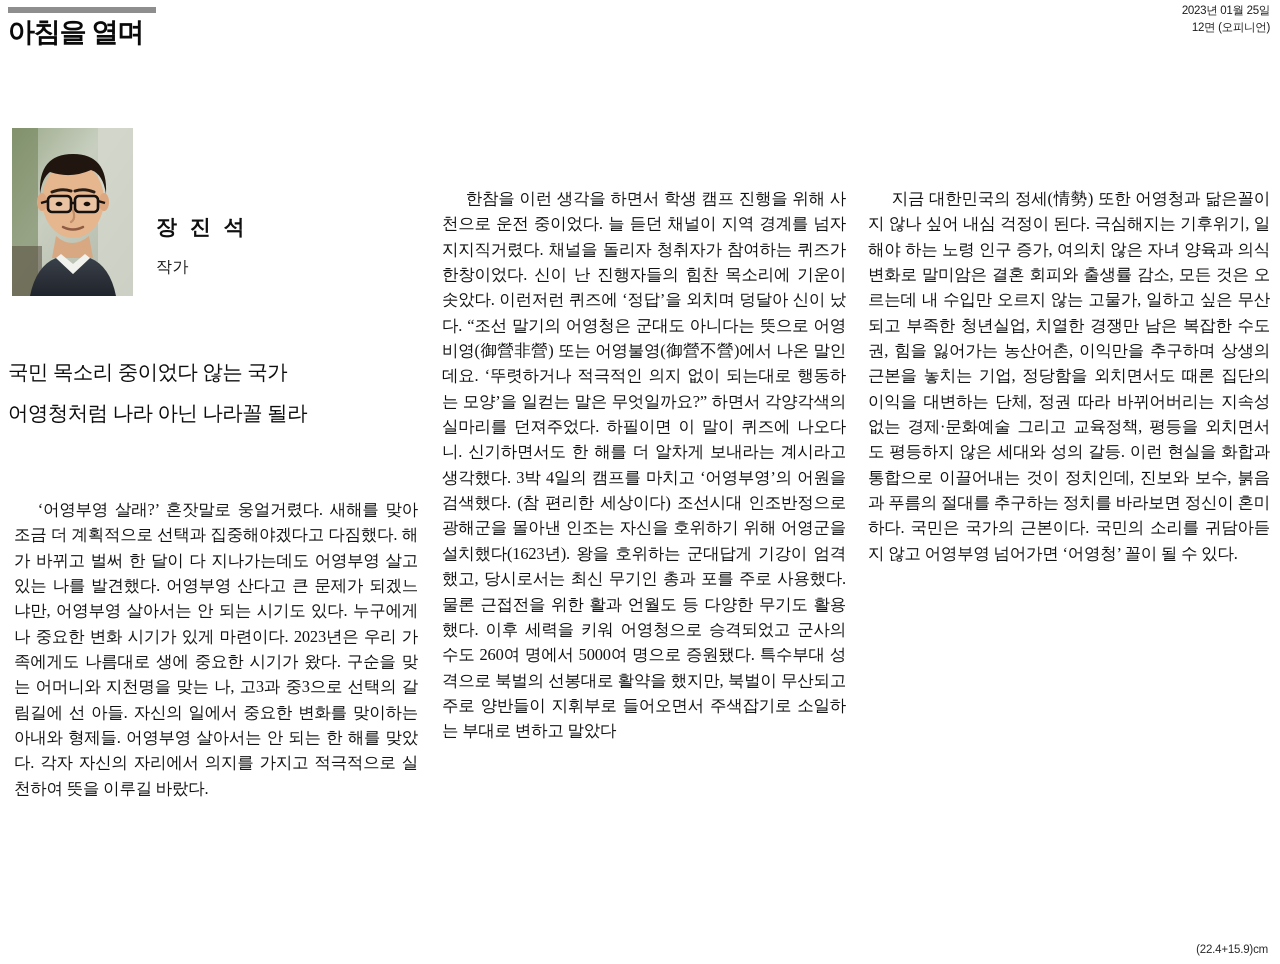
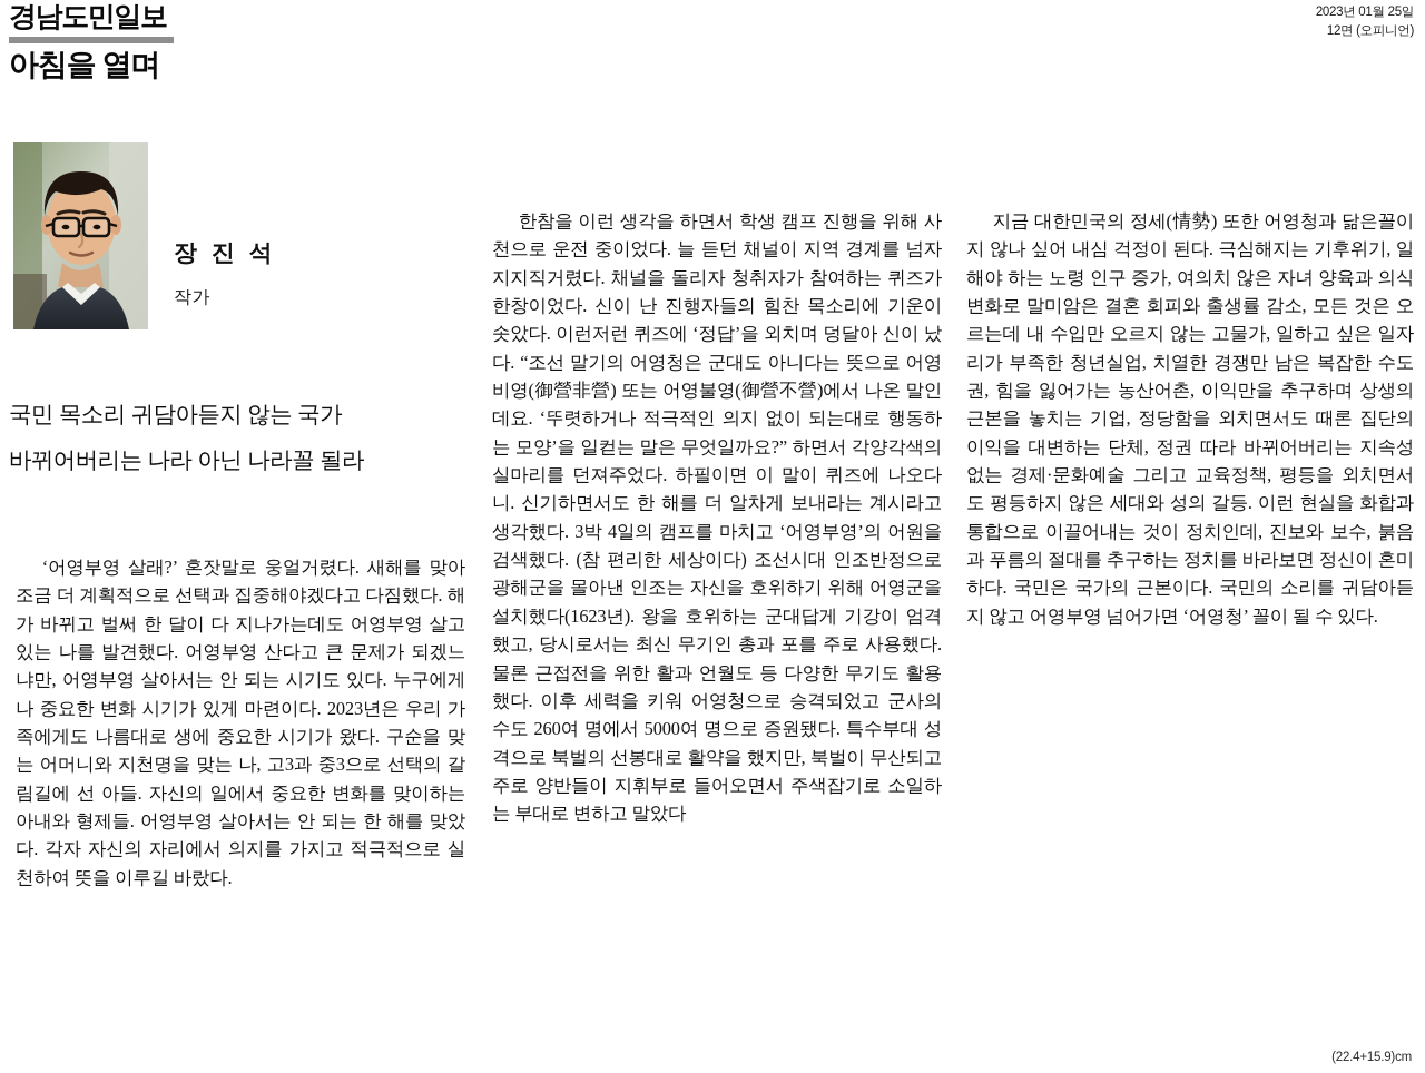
+ 경남도민일보
  아침을 열며
  2023년 01월 25일
  12면 (오피니언)
  장 진 석
  작가
- 국민 목소리 중이었다 않는 국가
+ 국민 목소리 귀담아듣지 않는 국가
- 어영청처럼 나라 아닌 나라꼴 될라
+ 바뀌어버리는 나라 아닌 나라꼴 될라
  ‘어영부영 살래?’ 혼잣말로 웅얼거렸다. 새해를 맞아 조금 더 계획적으로 선택과 집중해야겠다고 다짐했다. 해가 바뀌고 벌써 한 달이 다 지나가는데도 어영부영 살고 있는 나를 발견했다. 어영부영 산다고 큰 문제가 되겠느냐만, 어영부영 살아서는 안 되는 시기도 있다. 누구에게나 중요한 변화 시기가 있게 마련이다. 2023년은 우리 가족에게도 나름대로 생에 중요한 시기가 왔다. 구순을 맞는 어머니와 지천명을 맞는 나, 고3과 중3으로 선택의 갈림길에 선 아들. 자신의 일에서 중요한 변화를 맞이하는 아내와 형제들. 어영부영 살아서는 안 되는 한 해를 맞았다. 각자 자신의 자리에서 의지를 가지고 적극적으로 실천하여 뜻을 이루길 바랐다.
  한참을 이런 생각을 하면서 학생 캠프 진행을 위해 사천으로 운전 중이었다. 늘 듣던 채널이 지역 경계를 넘자 지지직거렸다. 채널을 돌리자 청취자가 참여하는 퀴즈가 한창이었다. 신이 난 진행자들의 힘찬 목소리에 기운이 솟았다. 이런저런 퀴즈에 ‘정답’을 외치며 덩달아 신이 났다. “조선 말기의 어영청은 군대도 아니다는 뜻으로 어영비영(御營非營) 또는 어영불영(御營不營)에서 나온 말인데요. ‘뚜렷하거나 적극적인 의지 없이 되는대로 행동하는 모양’을 일컫는 말은 무엇일까요?” 하면서 각양각색의 실마리를 던져주었다. 하필이면 이 말이 퀴즈에 나오다니. 신기하면서도 한 해를 더 알차게 보내라는 계시라고 생각했다. 3박 4일의 캠프를 마치고 ‘어영부영’의 어원을 검색했다. (참 편리한 세상이다) 조선시대 인조반정으로 광해군을 몰아낸 인조는 자신을 호위하기 위해 어영군을 설치했다(1623년). 왕을 호위하는 군대답게 기강이 엄격했고, 당시로서는 최신 무기인 총과 포를 주로 사용했다. 물론 근접전을 위한 활과 언월도 등 다양한 무기도 활용했다. 이후 세력을 키워 어영청으로 승격되었고 군사의 수도 260여 명에서 5000여 명으로 증원됐다. 특수부대 성격으로 북벌의 선봉대로 활약을 했지만, 북벌이 무산되고 주로 양반들이 지휘부로 들어오면서 주색잡기로 소일하는 부대로 변하고 말았다
- 지금 대한민국의 정세(情勢) 또한 어영청과 닮은꼴이지 않나 싶어 내심 걱정이 된다. 극심해지는 기후위기, 일해야 하는 노령 인구 증가, 여의치 않은 자녀 양육과 의식 변화로 말미암은 결혼 회피와 출생률 감소, 모든 것은 오르는데 내 수입만 오르지 않는 고물가, 일하고 싶은 무산되고 부족한 청년실업, 치열한 경쟁만 남은 복잡한 수도권, 힘을 잃어가는 농산어촌, 이익만을 추구하며 상생의 근본을 놓치는 기업, 정당함을 외치면서도 때론 집단의 이익을 대변하는 단체, 정권 따라 바뀌어버리는 지속성 없는 경제·문화예술 그리고 교육정책, 평등을 외치면서도 평등하지 않은 세대와 성의 갈등. 이런 현실을 화합과 통합으로 이끌어내는 것이 정치인데, 진보와 보수, 붉음과 푸름의 절대를 추구하는 정치를 바라보면 정신이 혼미하다. 국민은 국가의 근본이다. 국민의 소리를 귀담아듣지 않고 어영부영 넘어가면 ‘어영청’ 꼴이 될 수 있다.
+ 지금 대한민국의 정세(情勢) 또한 어영청과 닮은꼴이지 않나 싶어 내심 걱정이 된다. 극심해지는 기후위기, 일해야 하는 노령 인구 증가, 여의치 않은 자녀 양육과 의식 변화로 말미암은 결혼 회피와 출생률 감소, 모든 것은 오르는데 내 수입만 오르지 않는 고물가, 일하고 싶은 일자리가 부족한 청년실업, 치열한 경쟁만 남은 복잡한 수도권, 힘을 잃어가는 농산어촌, 이익만을 추구하며 상생의 근본을 놓치는 기업, 정당함을 외치면서도 때론 집단의 이익을 대변하는 단체, 정권 따라 바뀌어버리는 지속성 없는 경제·문화예술 그리고 교육정책, 평등을 외치면서도 평등하지 않은 세대와 성의 갈등. 이런 현실을 화합과 통합으로 이끌어내는 것이 정치인데, 진보와 보수, 붉음과 푸름의 절대를 추구하는 정치를 바라보면 정신이 혼미하다. 국민은 국가의 근본이다. 국민의 소리를 귀담아듣지 않고 어영부영 넘어가면 ‘어영청’ 꼴이 될 수 있다.
  (22.4+15.9)cm
